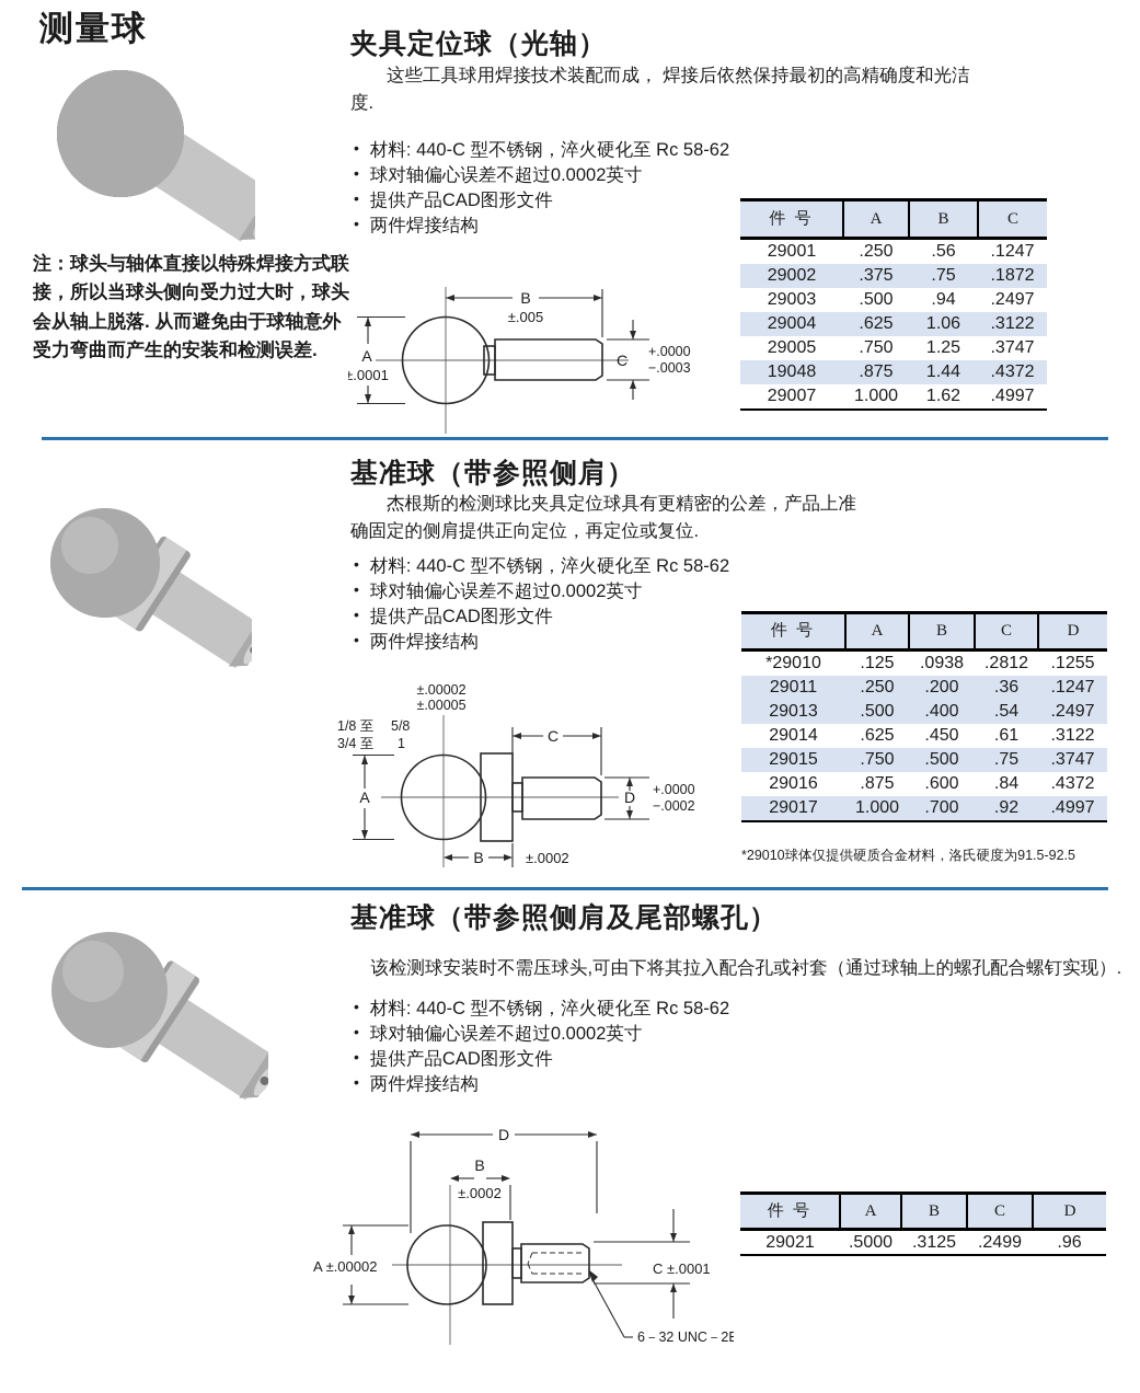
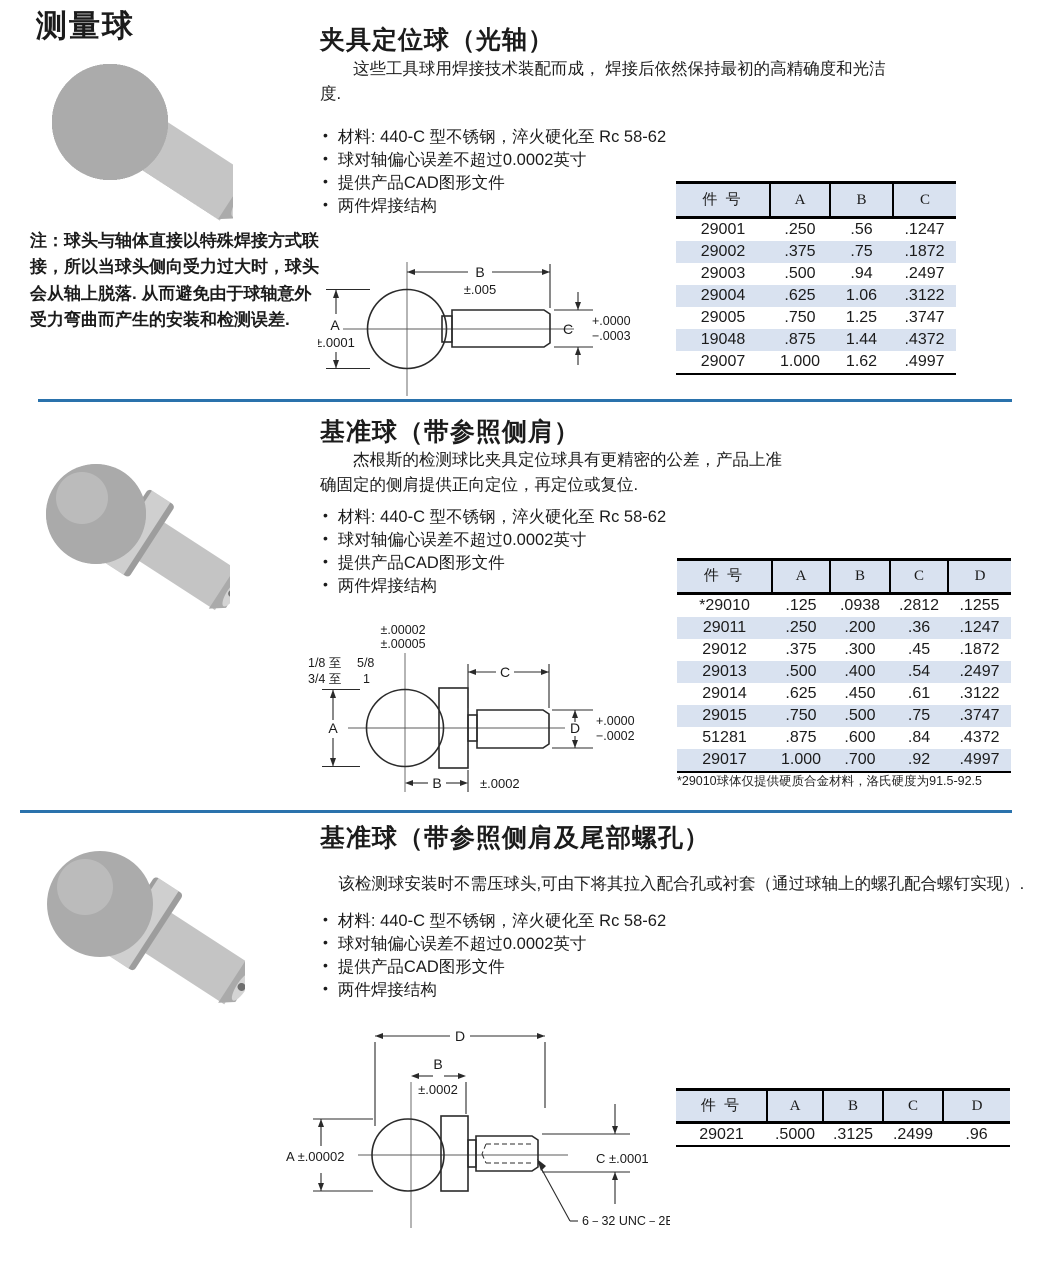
  测量球
  注：球头与轴体直接以特殊焊接方式联接，所以当球头侧向受力过大时，球头会从轴上脱落. 从而避免由于球轴意外受力弯曲而产生的安装和检测误差.
  夹具定位球（光轴）
  这些工具球用焊接技术装配而成， 焊接后依然保持最初的高精确度和光洁度.
  材料: 440-C 型不锈钢，淬火硬化至 Rc 58-62
  球对轴偏心误差不超过0.0002英寸
  提供产品CAD图形文件
  两件焊接结构
  B
  ±.005
  A
  ±.0001
  C
  +.0000
  −.0003
  件 号	A	B	C
  29001	.250	.56	.1247
  29002	.375	.75	.1872
  29003	.500	.94	.2497
  29004	.625	1.06	.3122
  29005	.750	1.25	.3747
  19048	.875	1.44	.4372
  29007	1.000	1.62	.4997
  基准球（带参照侧肩）
  杰根斯的检测球比夹具定位球具有更精密的公差，产品上准确固定的侧肩提供正向定位，再定位或复位.
  材料: 440-C 型不锈钢，淬火硬化至 Rc 58-62
  球对轴偏心误差不超过0.0002英寸
  提供产品CAD图形文件
  两件焊接结构
  ±.00002
  ±.00005
  1/8 至
  5/8
  3/4 至
  1
  C
  D
  +.0000
  −.0002
  A
  B
  ±.0002
  件 号	A	B	C	D
  *29010	.125	.0938	.2812	.1255
  29011	.250	.200	.36	.1247
+ 29012	.375	.300	.45	.1872
  29013	.500	.400	.54	.2497
  29014	.625	.450	.61	.3122
  29015	.750	.500	.75	.3747
- 29016	.875	.600	.84	.4372
+ 51281	.875	.600	.84	.4372
  29017	1.000	.700	.92	.4997
  *29010球体仅提供硬质合金材料，洛氏硬度为91.5-92.5
  基准球（带参照侧肩及尾部螺孔）
  该检测球安装时不需压球头,可由下将其拉入配合孔或衬套（通过球轴上的螺孔配合螺钉实现）.
  材料: 440-C 型不锈钢，淬火硬化至 Rc 58-62
  球对轴偏心误差不超过0.0002英寸
  提供产品CAD图形文件
  两件焊接结构
  D
  B
  ±.0002
  A ±.00002
  C ±.0001
  6－32 UNC－2B
  件 号	A	B	C	D
  29021	.5000	.3125	.2499	.96
